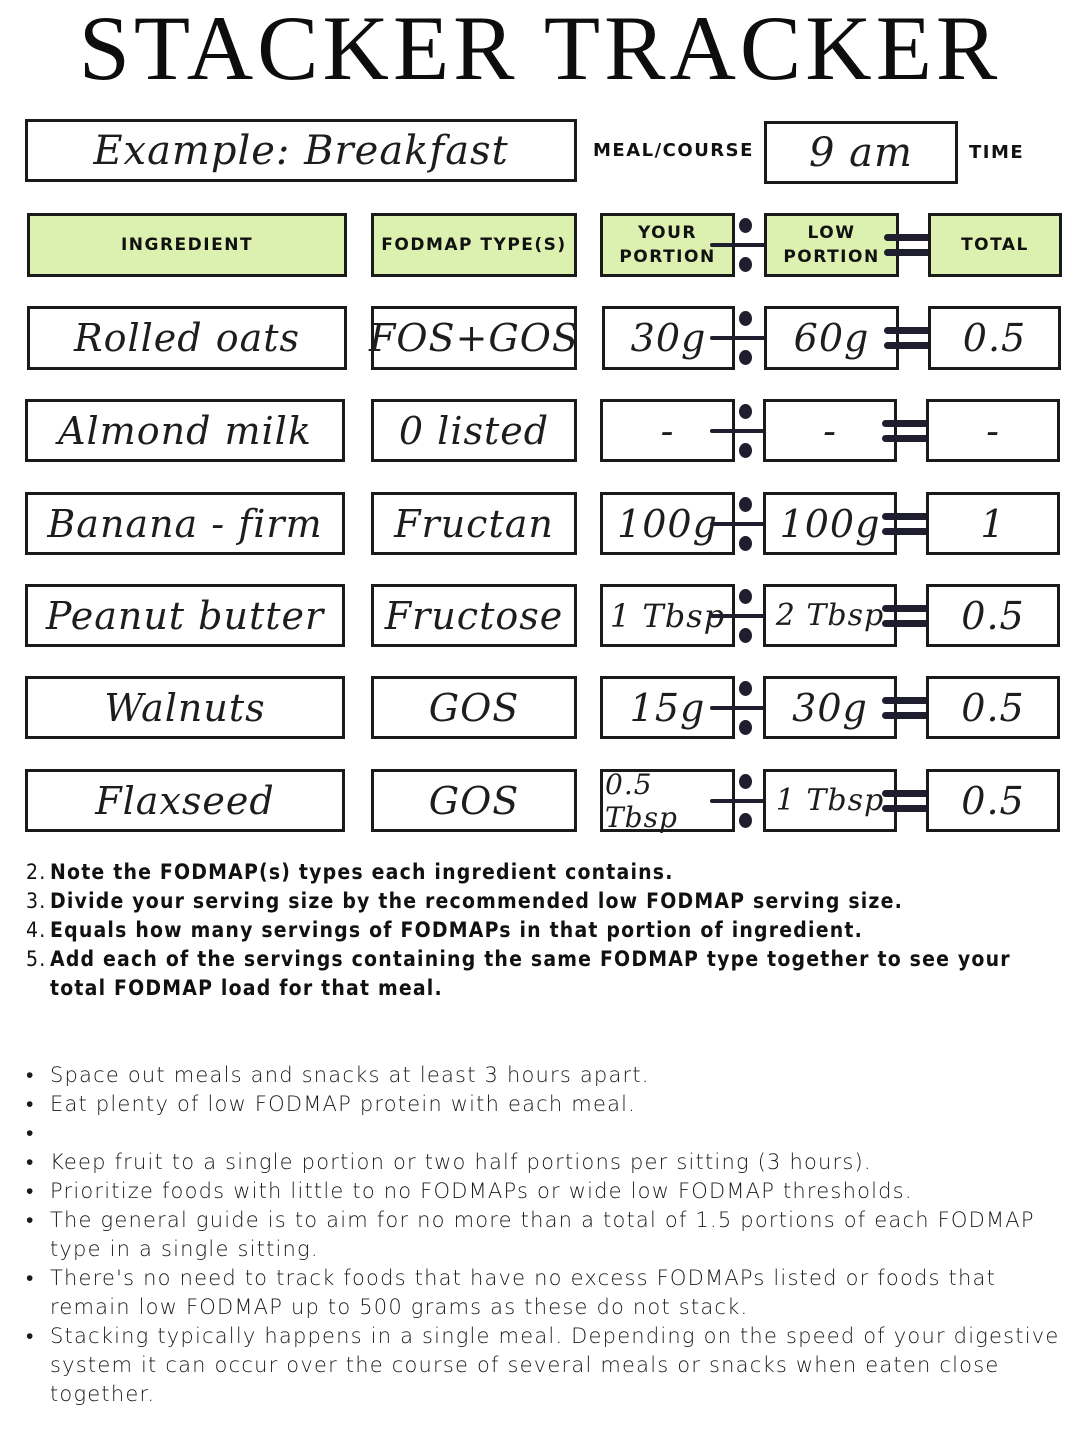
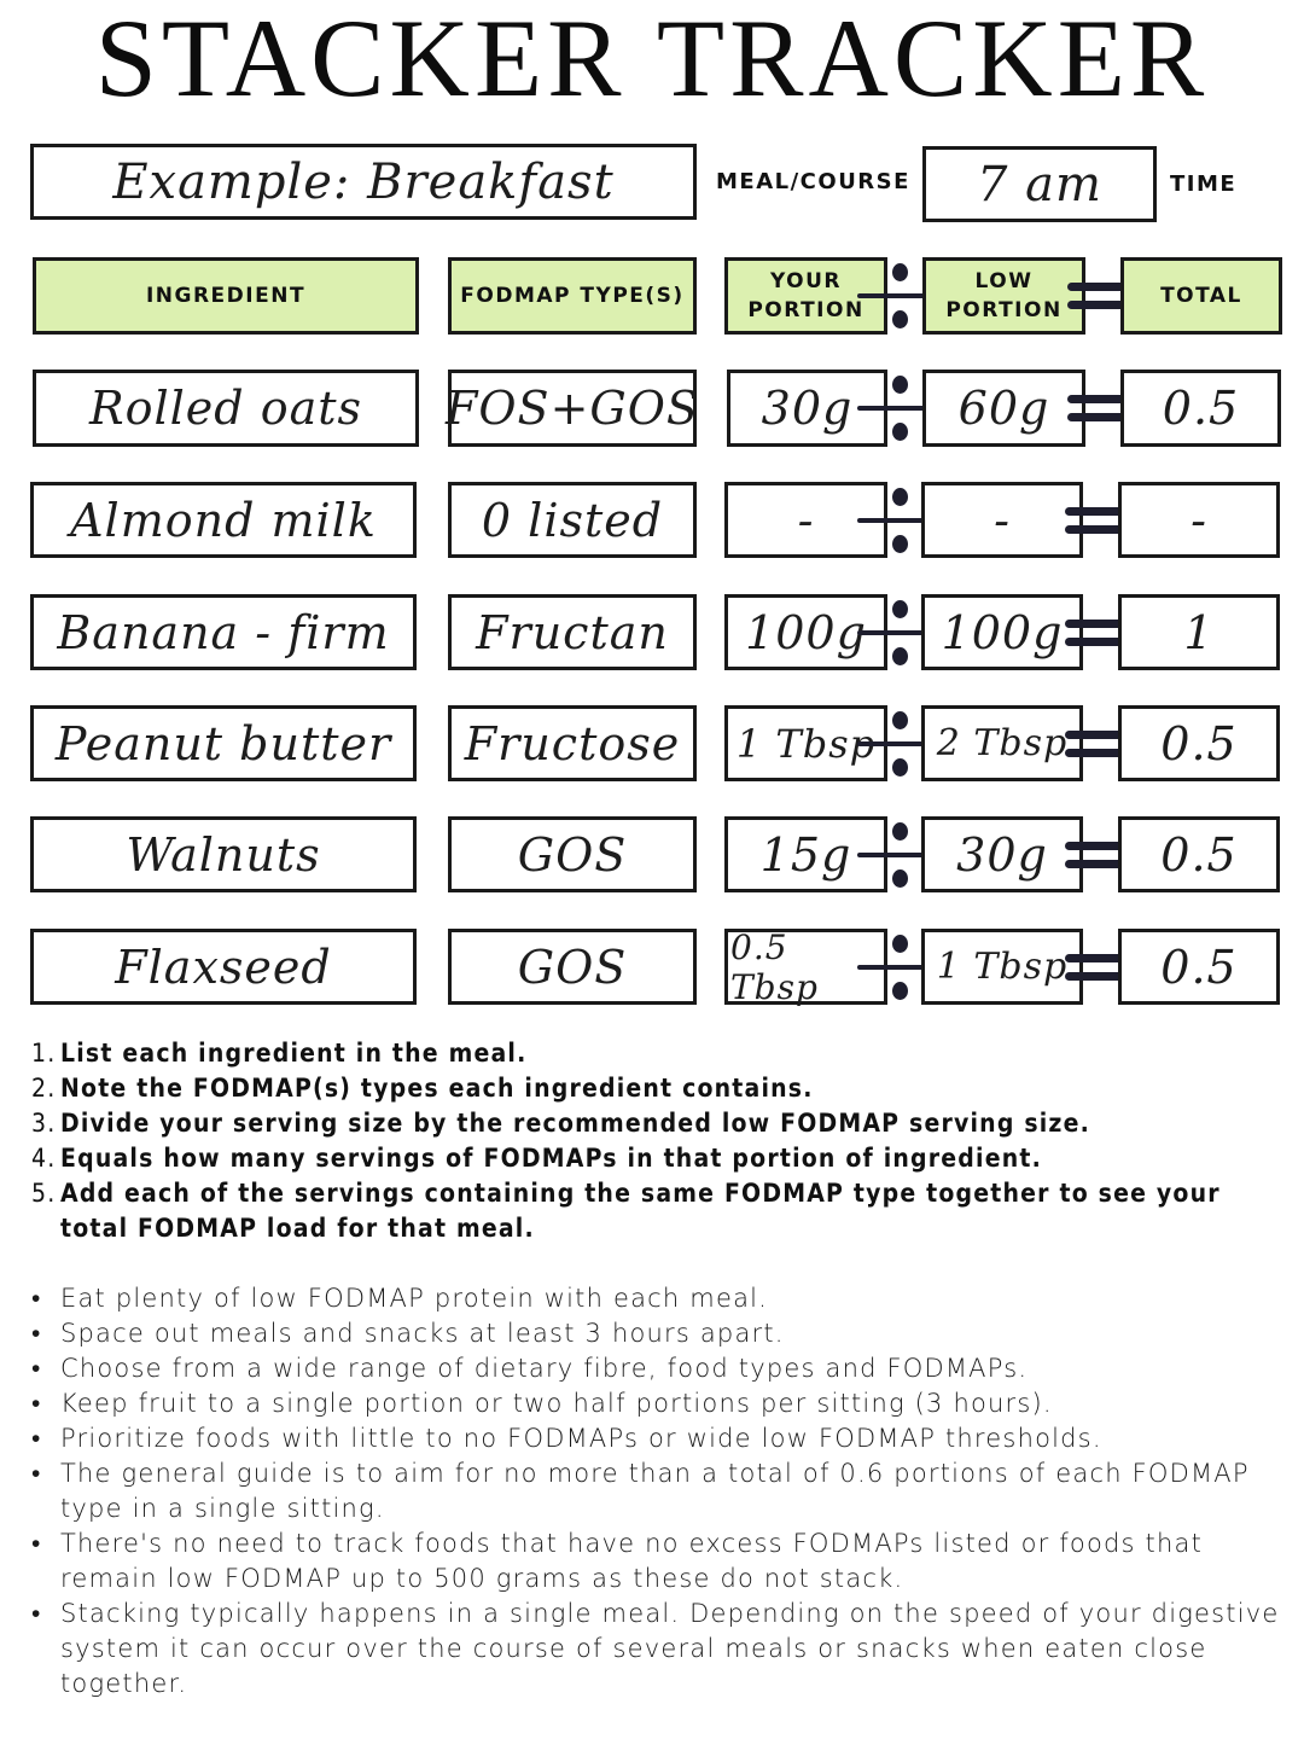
  STACKER TRACKER
  Example: Breakfast
  MEAL/COURSE
- 9 am
+ 7 am
  TIME
  INGREDIENT
  FODMAP TYPE(S)
  YOUR
  PORTION
  LOW
  PORTION
  TOTAL
  Rolled oats
  FOS+GOS
  30g
  60g
  0.5
  Almond milk
  0 listed
  -
  -
  -
  Banana - firm
  Fructan
  100g
  100g
  1
  Peanut butter
  Fructose
  1 Tbs
  2 Tbsp
  0.5
  Walnuts
  GOS
  15g
  30g
  0.5
  Flaxseed
  GOS
  0.5 Tbsp
  1 Tbsp
  0.5
+ 1.
+ List each ingredient in the meal.
  2.
  Note the FODMAP(s) types each ingredient contains.
  3.
  Divide your serving size by the recommended low FODMAP serving size.
  4.
  Equals how many servings of FODMAPs in that portion of ingredient.
  5.
  Add each of the servings containing the same FODMAP type together to see your total FODMAP load for that meal.
  •
- Space out meals and snacks at least 3 hours apart.
+ Eat plenty of low FODMAP protein with each meal.
  •
- Eat plenty of low FODMAP protein with each meal.
+ Space out meals and snacks at least 3 hours apart.
  •
+ Choose from a wide range of dietary fibre, food types and FODMAPs.
  •
  Keep fruit to a single portion or two half portions per sitting (3 hours).
  •
  Prioritize foods with little to no FODMAPs or wide low FODMAP thresholds.
  •
- The general guide is to aim for no more than a total of 1.5 portions of each FODMAP type in a single sitting.
+ The general guide is to aim for no more than a total of 0.6 portions of each FODMAP type in a single sitting.
  •
  There's no need to track foods that have no excess FODMAPs listed or foods that remain low FODMAP up to 500 grams as these do not stack.
  •
  Stacking typically happens in a single meal. Depending on the speed of your digestive system it can occur over the course of several meals or snacks when eaten close together.
